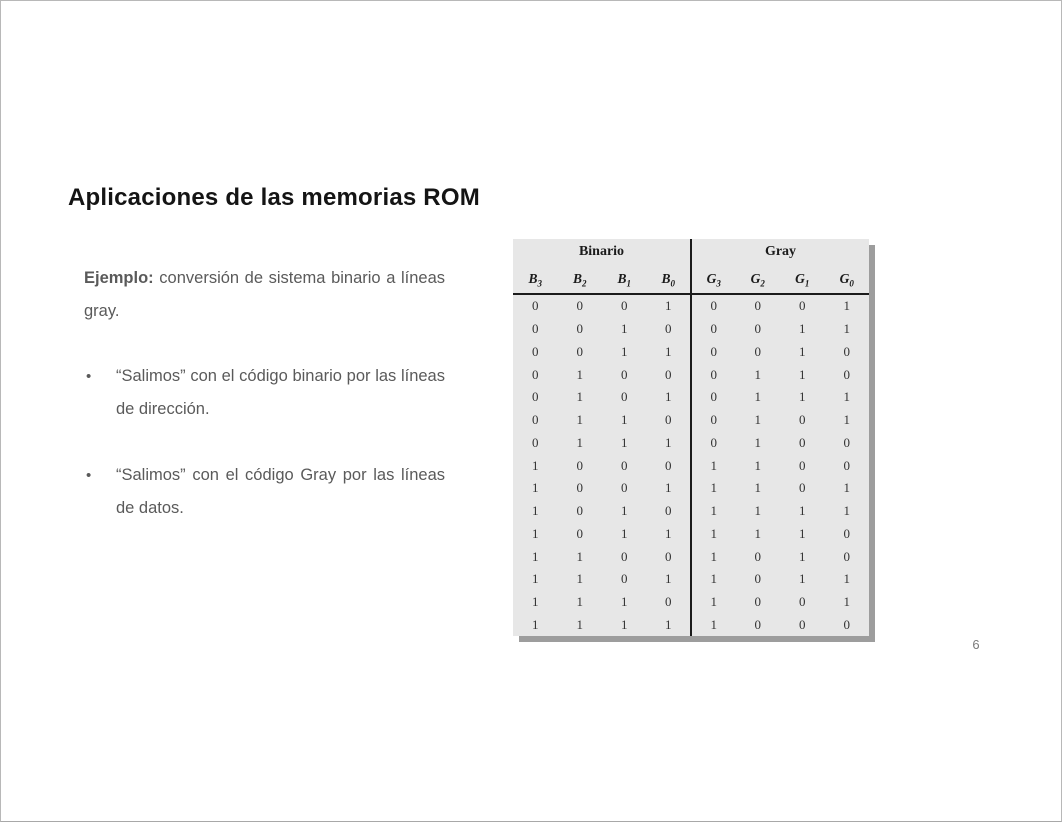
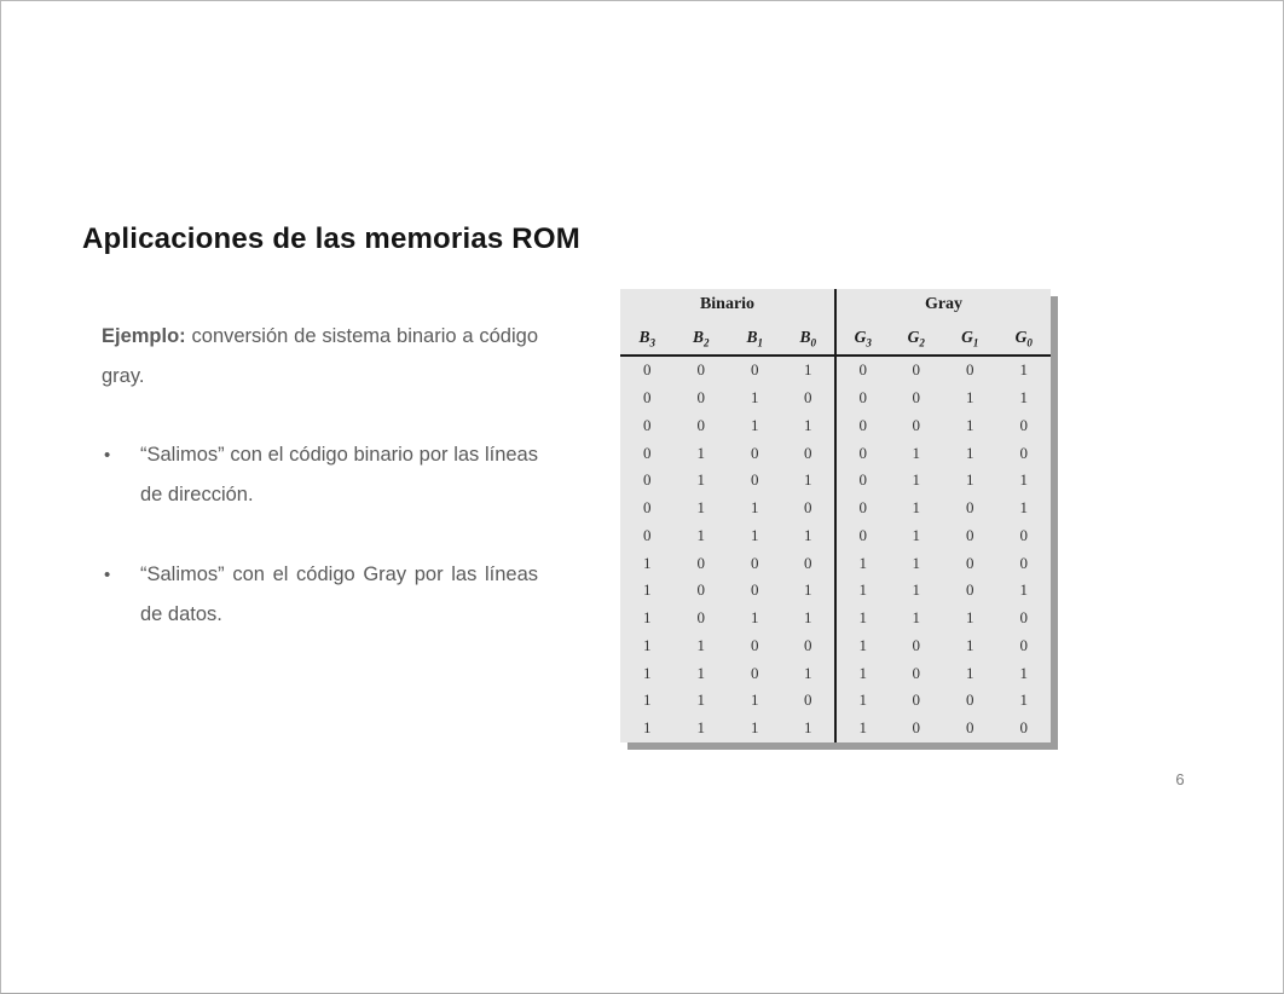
  Aplicaciones de las memorias ROM
- Ejemplo: conversión de sistema binario a líneas gray.
+ Ejemplo: conversión de sistema binario a código gray.
  •
  “Salimos” con el código binario por las líneas de dirección.
  •
  “Salimos” con el código Gray por las líneas de datos.
  Binario	Gray
  B3	B2	B1	B0	G3	G2	G1	G0
  0	0	0	1	0	0	0	1
  0	0	1	0	0	0	1	1
  0	0	1	1	0	0	1	0
  0	1	0	0	0	1	1	0
  0	1	0	1	0	1	1	1
  0	1	1	0	0	1	0	1
  0	1	1	1	0	1	0	0
  1	0	0	0	1	1	0	0
  1	0	0	1	1	1	0	1
- 1	0	1	0	1	1	1	1
  1	0	1	1	1	1	1	0
  1	1	0	0	1	0	1	0
  1	1	0	1	1	0	1	1
  1	1	1	0	1	0	0	1
  1	1	1	1	1	0	0	0
  6
